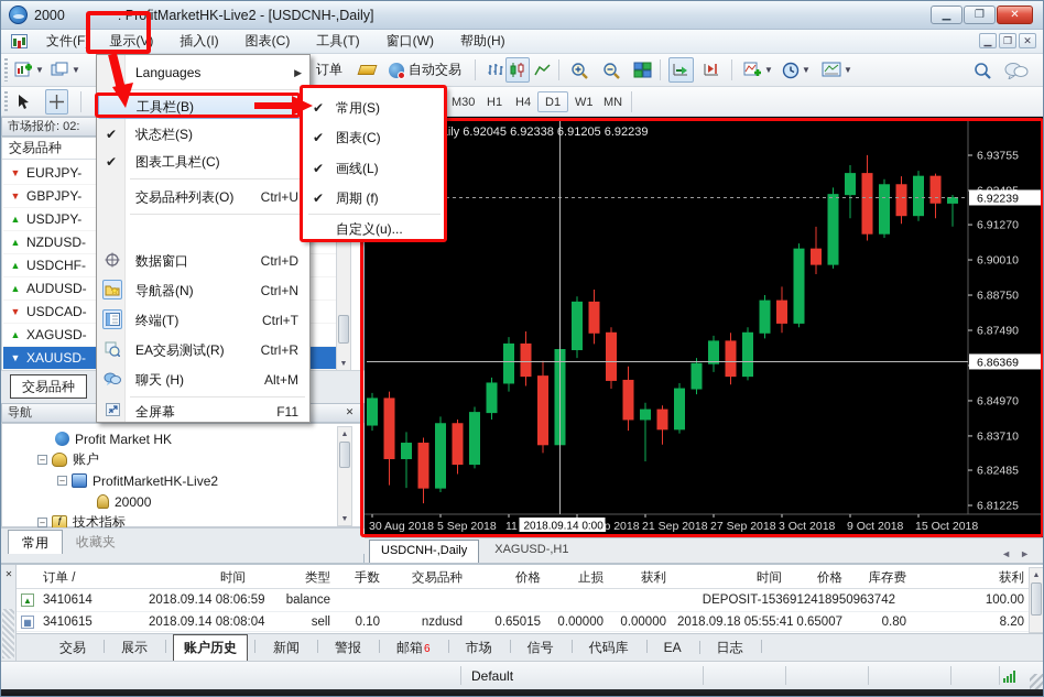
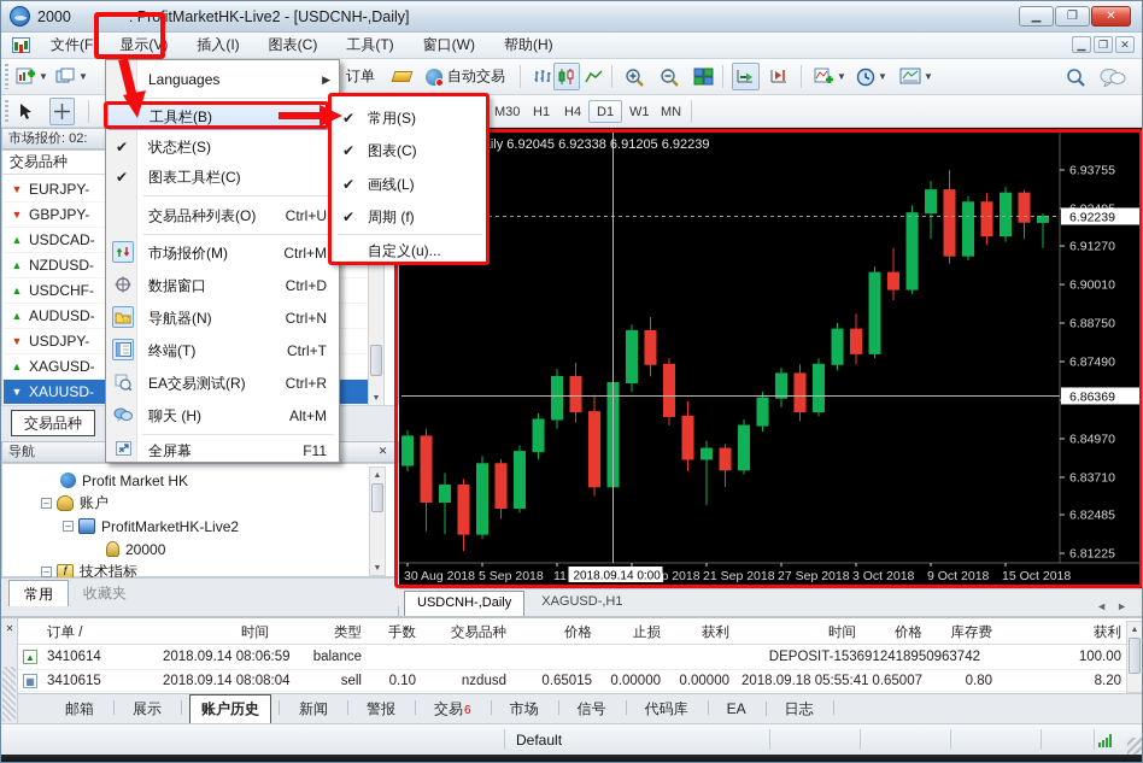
  2000
  : ProfitMarketHK-Live2 - [USDCNH-,Daily]
  ▁
  ❐
  ✕
  文件(F)
  显示(V)
  插入(I)
  图表(C)
  工具(T)
  窗口(W)
  帮助(H)
  ▁
  ❐
  ✕
  ▼
  ▼
  订单
  自动交易
  ▼
  ▼
  ▼
  M30
  H1
  H4
  D1
  W1
  MN
  市场报价: 02:
  交易品种
  ▼
  EURJPY-
  ▼
  GBPJPY-
  ▲
- USDJPY-
+ USDCAD-
  ▲
  NZDUSD-
  ▲
  USDCHF-
  ▲
  AUDUSD-
  ▼
- USDCAD-
+ USDJPY-
  ▲
  XAGUSD-
  ▼
  XAUUSD-
  交易品种
  导航
  ✕
  Profit Market HK
  –
  账户
  –
  ProfitMarketHK-Live2
  20000
  –
  f
  技术指标
  常用
  收藏夹
  6.93755
  6.91270
  6.90010
  6.88750
  6.87490
  6.84970
  6.83710
  6.82485
  6.81225
  30 Aug 2018
  5 Sep 2018
  21 Sep 2018
  27 Sep 2018
  3 Oct 2018
  9 Oct 2018
  15 Oct 2018
  6.92239
  6.86369
  2018.09.14 0:00
  ily 6.92045 6.92338 6.91205 6.92239
  USDCNH-,Daily
  XAGUSD-,H1
  ◄►
  ✕
  订单 /
  时间
  类型
  手数
  交易品种
  价格
  止损
  获利
  时间
  价格
  库存费
  获利
  ▲
  3410614
  2018.09.14 08:06
  balance
  DEPOSIT-1536912418950963742
  100.00
  ▦
  3410615
  2018.09.14 08:08
  sell
  0.10
  nzdusd
  0.65015
  0.00000
  0.00000
  2018.09.18 05:55:
  0.65007
  0.80
  8.20
- 交易
+ 邮箱
  展示
  账户历史
  新闻
  警报
- 邮箱6
+ 交易6
  市场
  信号
  代码库
  EA
  日志
  Default
  Languages
  ▶
  工具栏(B)
  ✔
  状态栏(S)
  ✔
  图表工具栏(C)
  交易品种列表(O)
  Ctrl+U
+ 市场报价(M)
+ Ctrl+M
  数据窗口
  Ctrl+D
  导航器(N)
  Ctrl+N
  终端(T)
  Ctrl+T
  EA交易测试(R)
  Ctrl+R
  聊天 (H)
  Alt+M
  全屏幕
  F11
  ✔
  常用(S)
  ✔
  图表(C)
  ✔
  画线(L)
  ✔
  周期 (f)
  自定义(u)...
